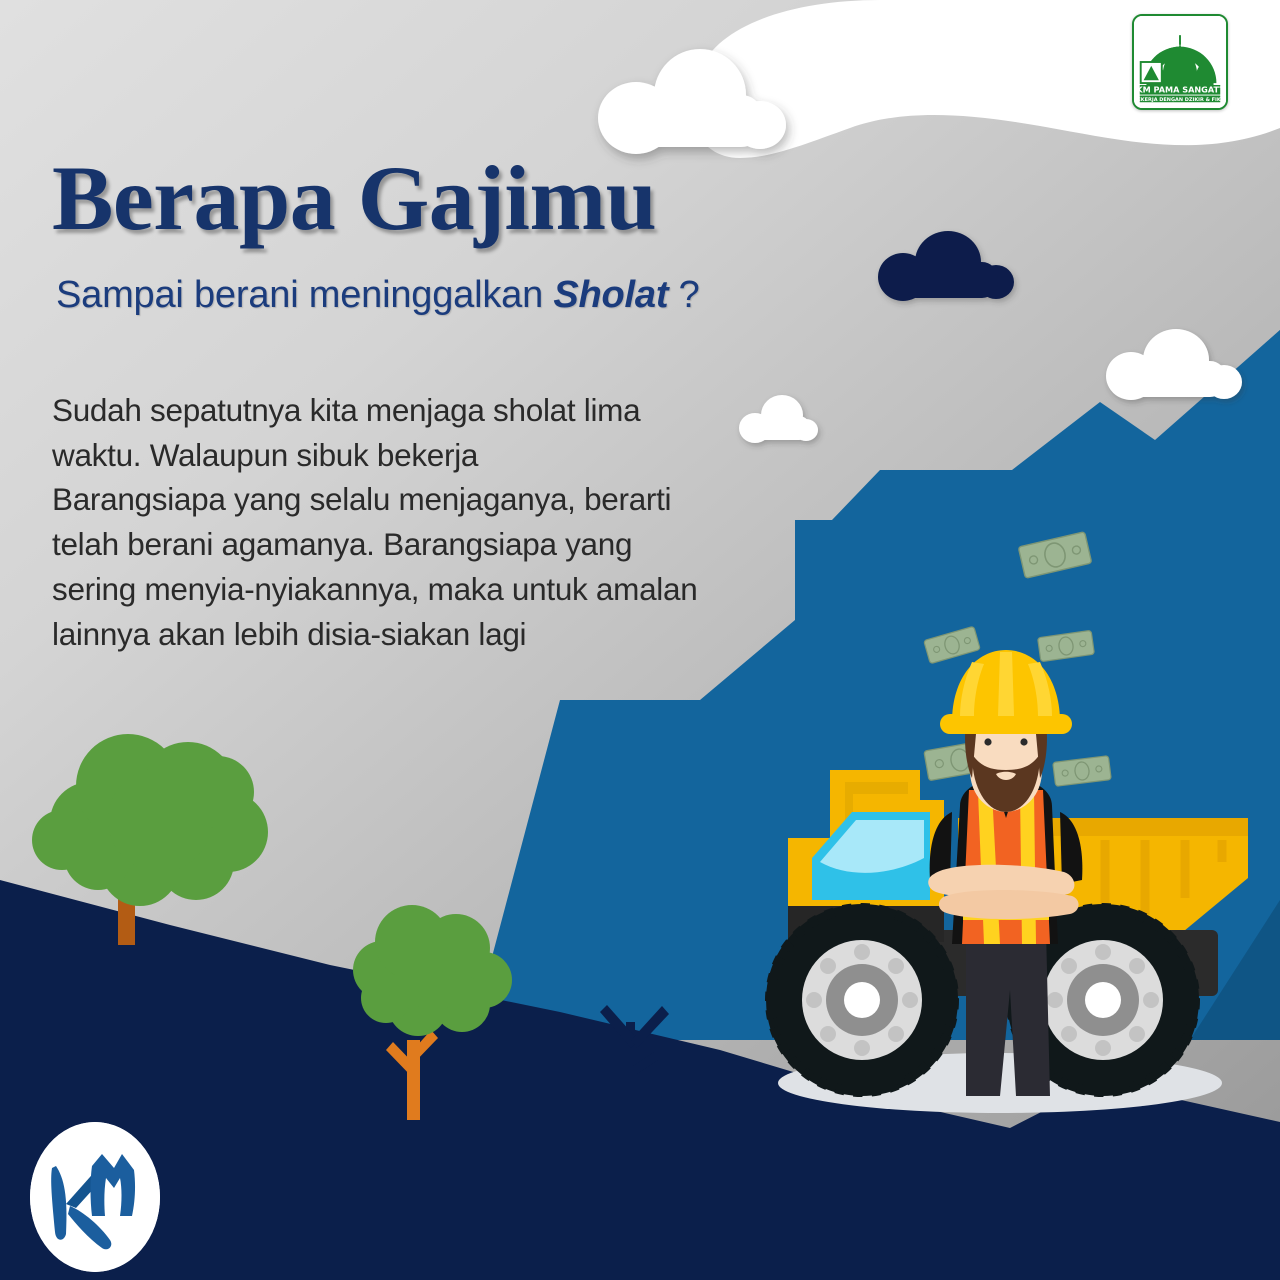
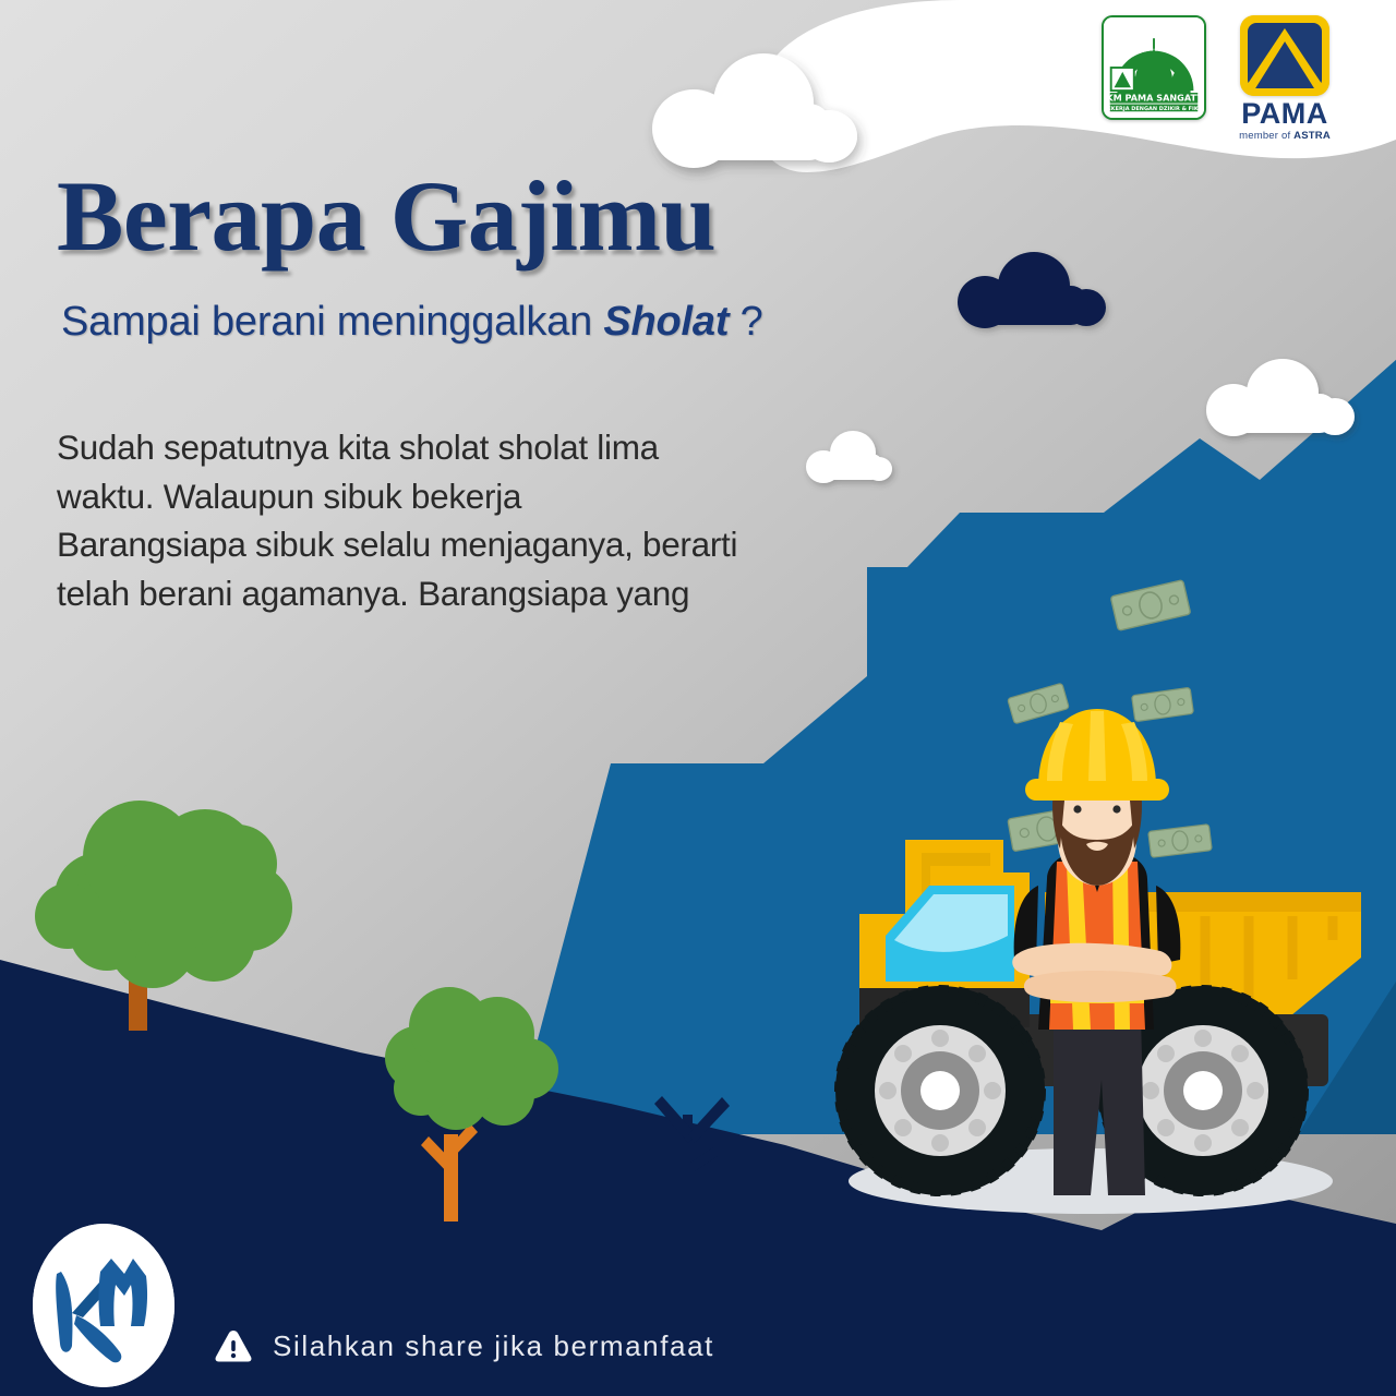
  Berapa Gajimu
  Sampai berani meninggalkan Sholat ?
- Sudah sepatutnya kita menjaga sholat lima
+ Sudah sepatutnya kita sholat sholat lima
  waktu. Walaupun sibuk bekerja
- Barangsiapa yang selalu menjaganya, berarti
+ Barangsiapa sibuk selalu menjaganya, berarti
  telah berani agamanya. Barangsiapa yang
- sering menyia-nyiakannya, maka untuk amalan
- lainnya akan lebih disia-siakan lagi
  KM PAMA SANGATT
+ PAMA
+ member of ASTRA
+ Silahkan share jika bermanfaat
